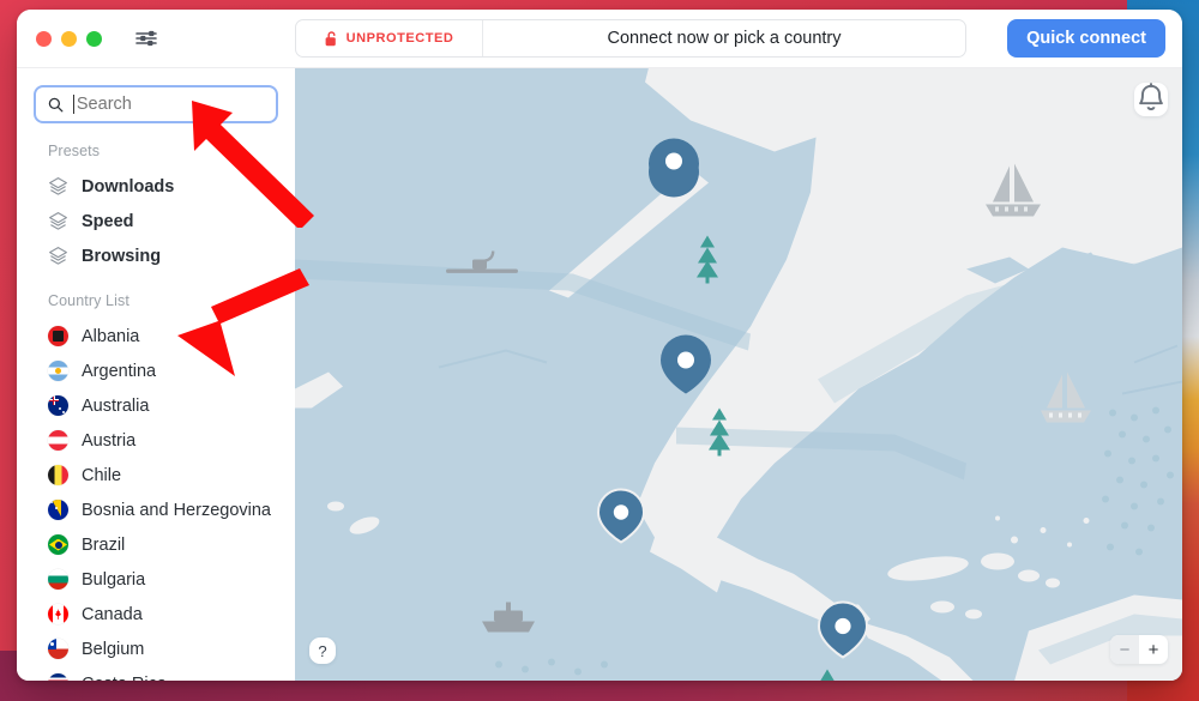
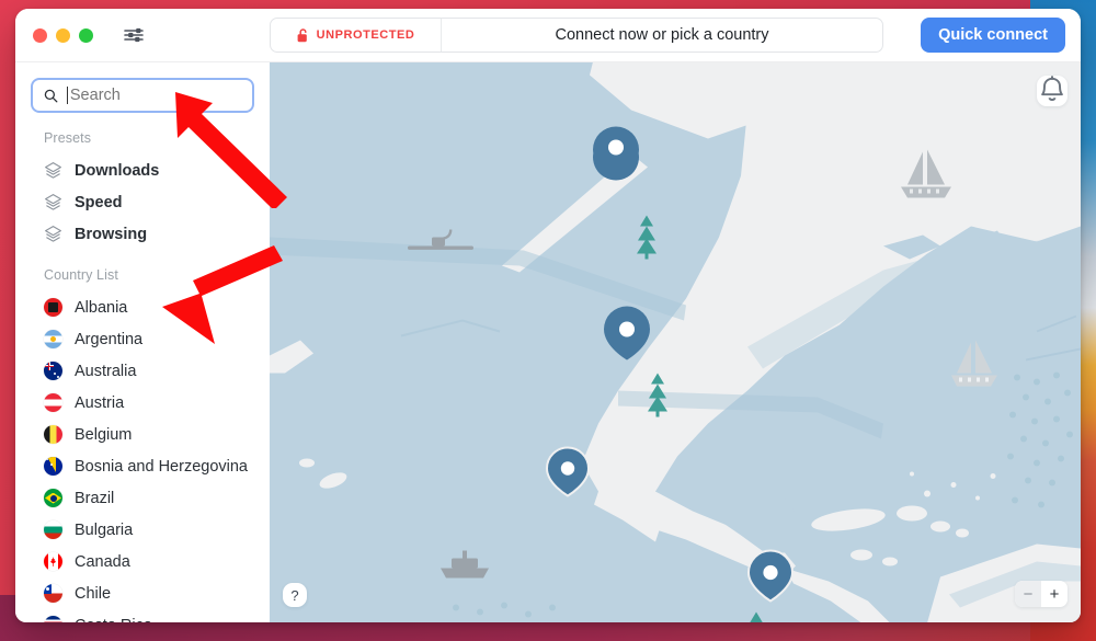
  UNPROTECTED
  Connect now or pick a country
  Quick connect
  Search
  Presets
  Downloads
  Speed
  Browsing
  Country List
  Albania
  Argentina
  Australia
  Austria
- Chile
+ Belgium
  Bosnia and Herzegovina
  Brazil
  Bulgaria
  Canada
- Belgium
+ Chile
  ?
  −
  +
